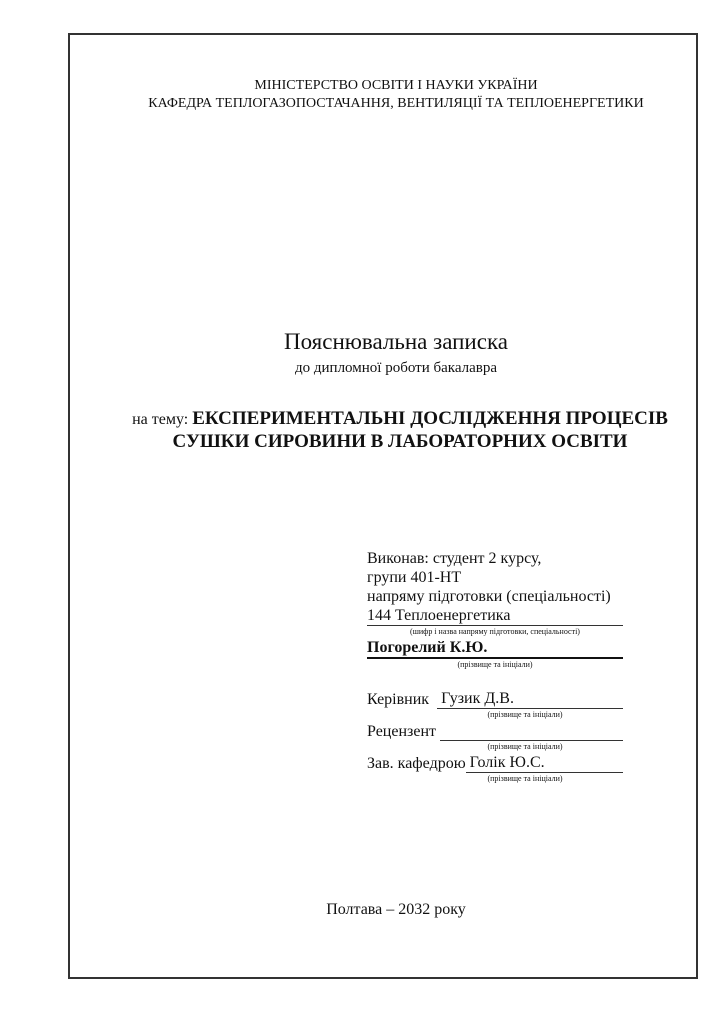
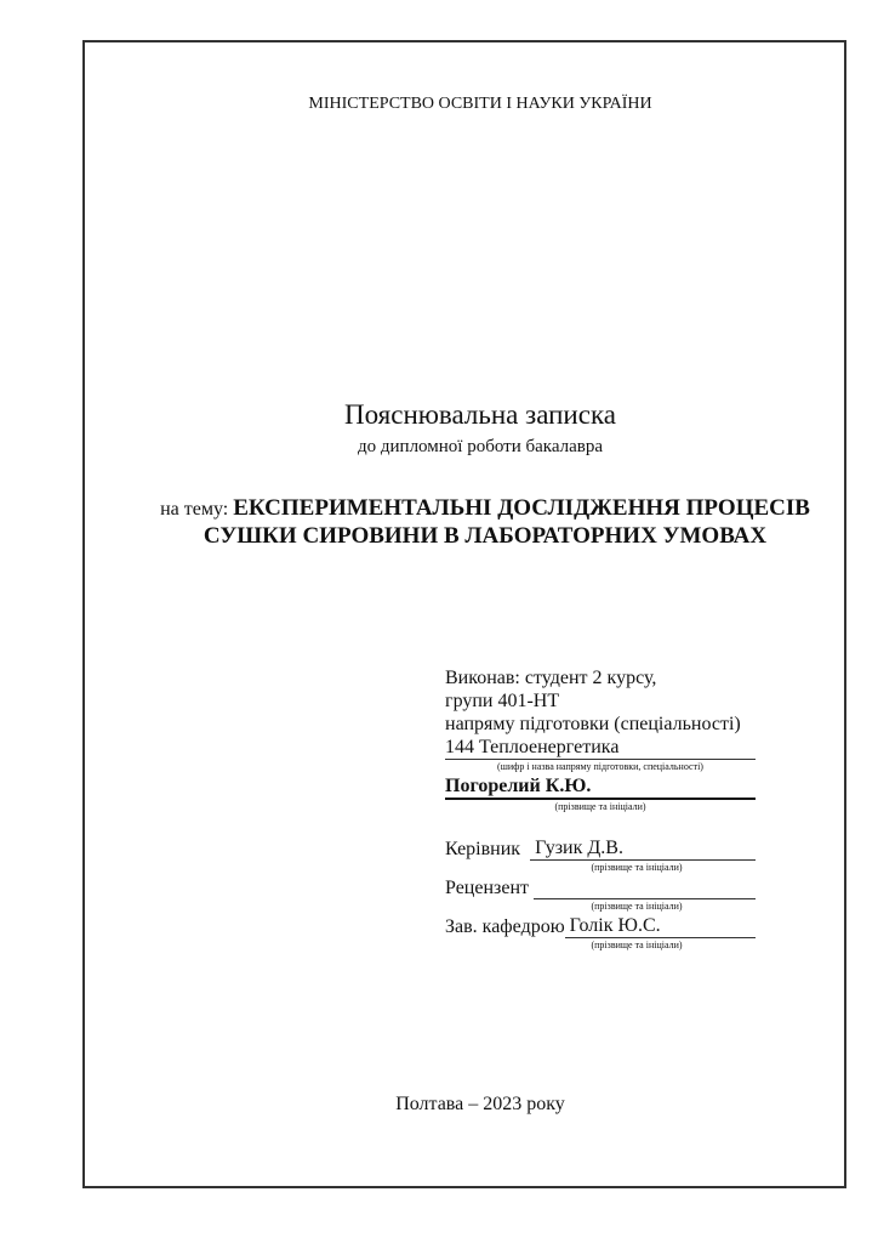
  МІНІСТЕРСТВО ОСВІТИ І НАУКИ УКРАЇНИ
- КАФЕДРА ТЕПЛОГАЗОПОСТАЧАННЯ, ВЕНТИЛЯЦІЇ ТА ТЕПЛОЕНЕРГЕТИКИ
  Пояснювальна записка
  до дипломної роботи бакалавра
  на тему: ЕКСПЕРИМЕНТАЛЬНІ ДОСЛІДЖЕННЯ ПРОЦЕСІВ
- СУШКИ СИРОВИНИ В ЛАБОРАТОРНИХ ОСВІТИ
+ СУШКИ СИРОВИНИ В ЛАБОРАТОРНИХ УМОВАХ
  Виконав: студент 2 курсу,
  групи 401-НТ
  напряму підготовки (спеціальності)
  144 Теплоенергетика
  (шифр і назва напряму підготовки, спеціальності)
  Погорелий К.Ю.
  (прізвище та ініціали)
  Керівник
  Гузик Д.В.
  (прізвище та ініціали)
  Рецензент
  (прізвище та ініціали)
  Зав. кафедрою
  Голік Ю.С.
  (прізвище та ініціали)
- Полтава – 2032 року
+ Полтава – 2023 року
